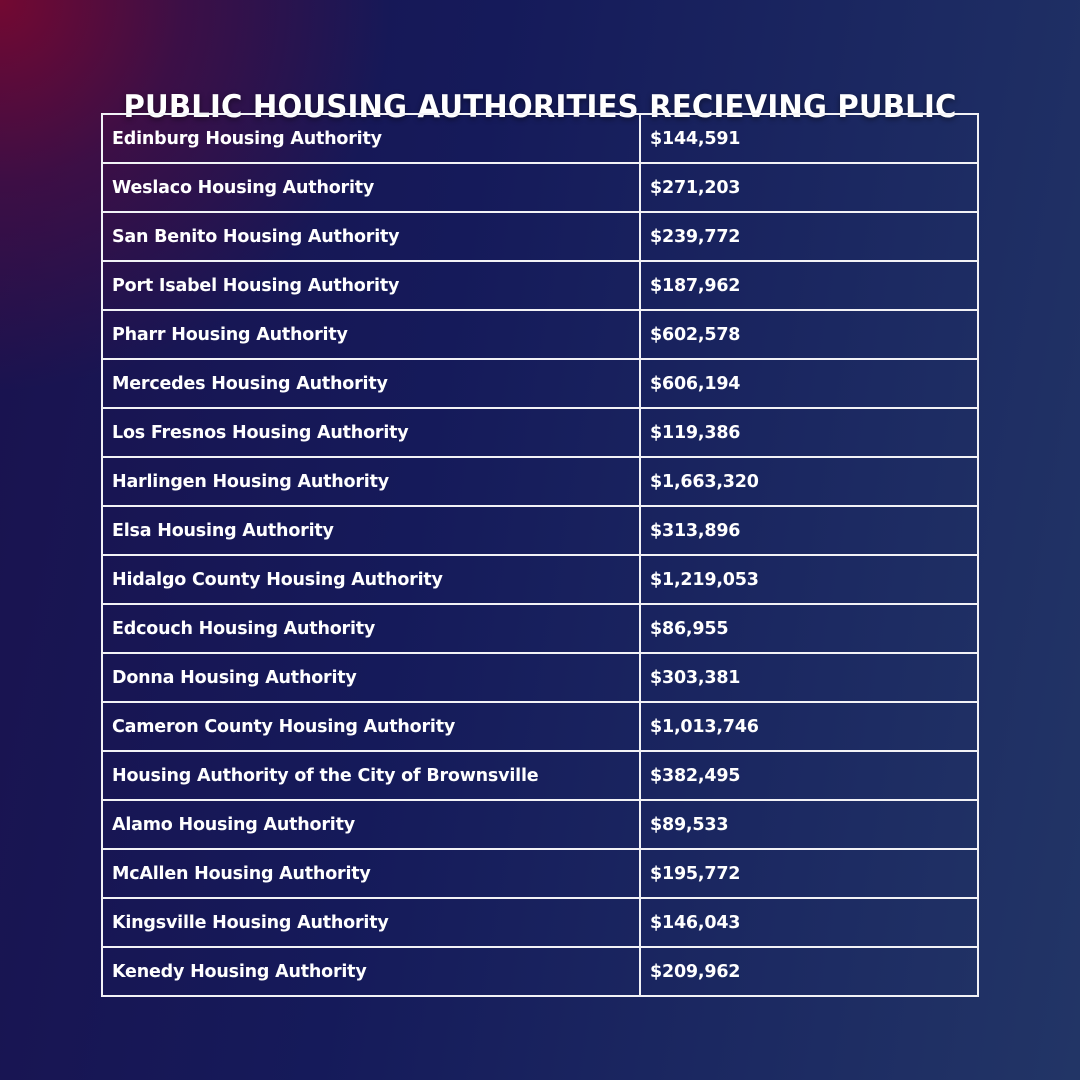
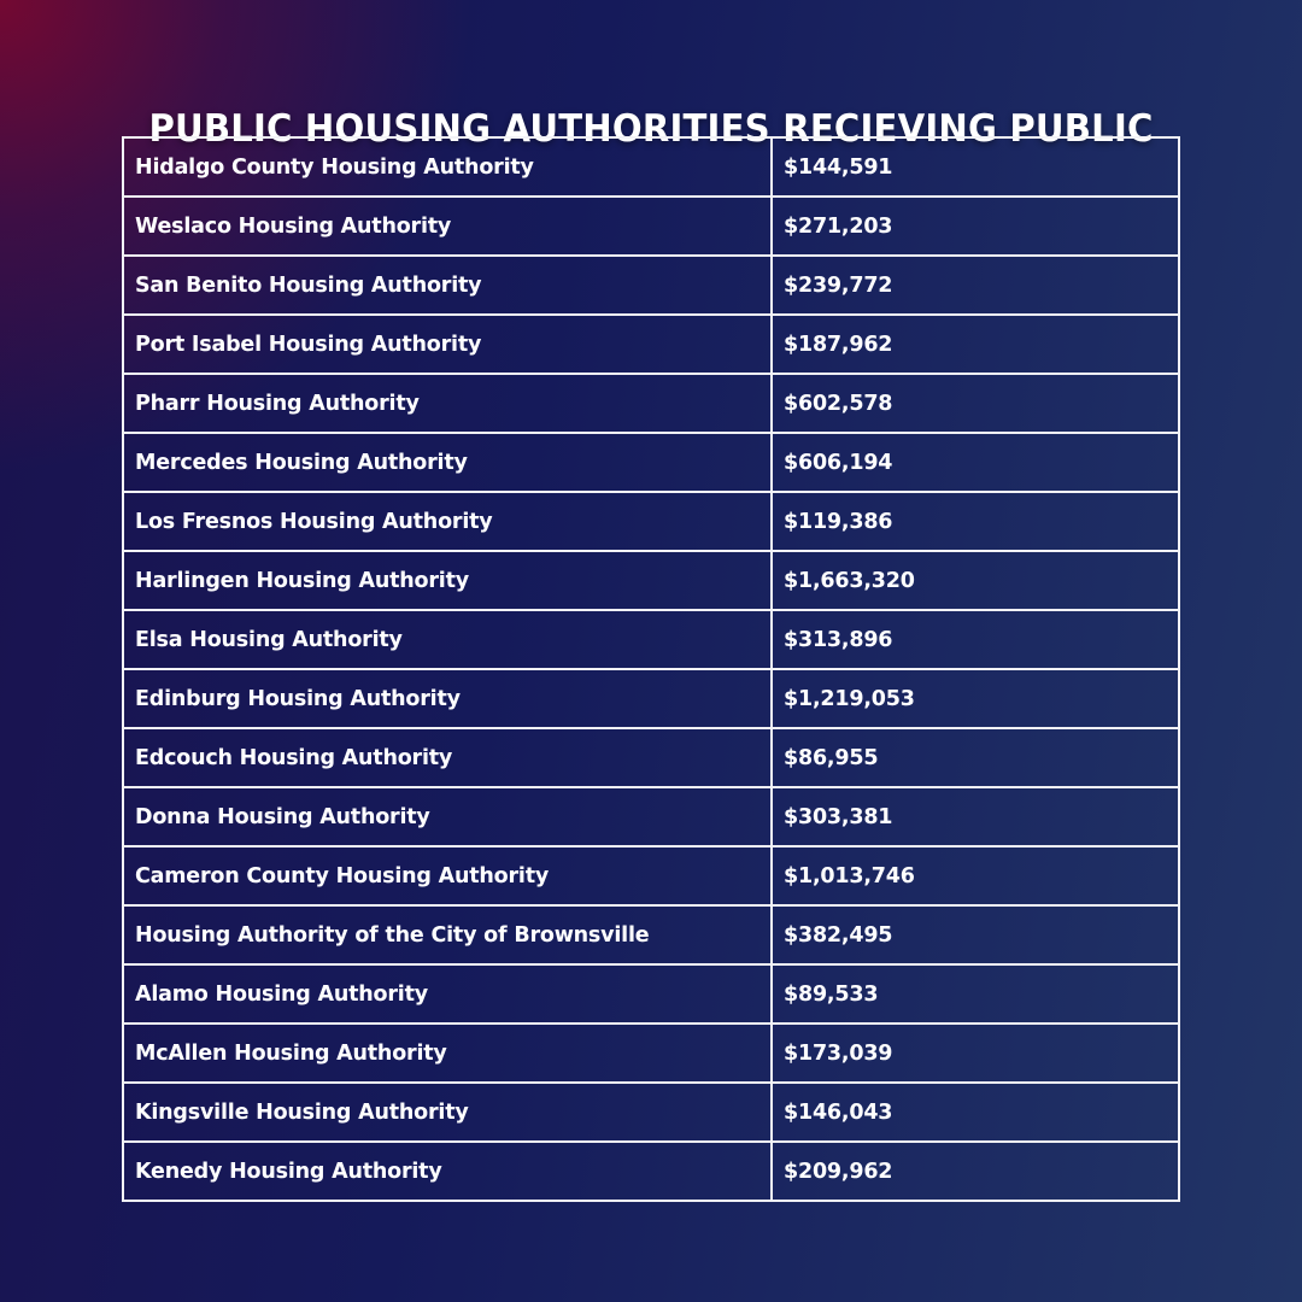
  PUBLIC HOUSING AUTHORITIES RECIEVING PUBLIC
- Edinburg Housing Authority	$144,591
+ Hidalgo County Housing Authority	$144,591
  Weslaco Housing Authority	$271,203
  San Benito Housing Authority	$239,772
  Port Isabel Housing Authority	$187,962
  Pharr Housing Authority	$602,578
  Mercedes Housing Authority	$606,194
  Los Fresnos Housing Authority	$119,386
  Harlingen Housing Authority	$1,663,320
  Elsa Housing Authority	$313,896
- Hidalgo County Housing Authority	$1,219,053
+ Edinburg Housing Authority	$1,219,053
  Edcouch Housing Authority	$86,955
  Donna Housing Authority	$303,381
  Cameron County Housing Authority	$1,013,746
  Housing Authority of the City of Brownsville	$382,495
  Alamo Housing Authority	$89,533
- McAllen Housing Authority	$195,772
+ McAllen Housing Authority	$173,039
  Kingsville Housing Authority	$146,043
  Kenedy Housing Authority	$209,962
